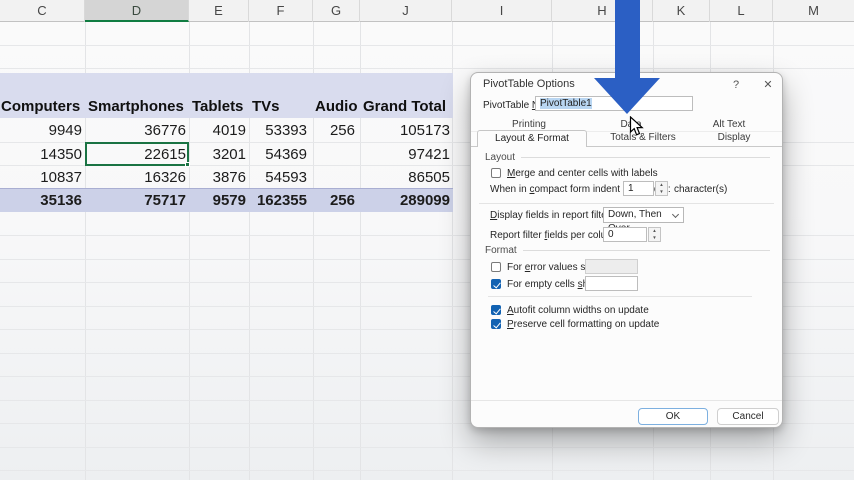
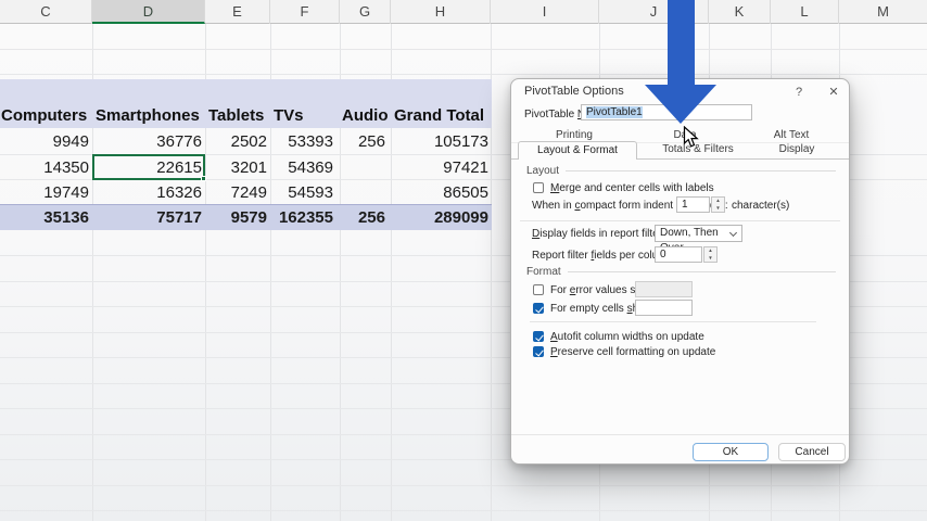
  C
  D
  E
  F
  G
- J
+ H
  I
- H
+ J
  K
  L
  M
  Computers
  Smartphones
  Tablets
  TVs
  Audio
  Grand Total
  9949
  36776
- 4019
+ 2502
  53393
  256
  105173
  14350
  22615
  3201
  54369
  97421
- 10837
+ 19749
  16326
- 3876
+ 7249
  54593
  86505
  35136
  75717
  9579
  162355
  256
  289099
  PivotTable Options
  ?
  ✕
  PivotTable1
  Printing
  Alt Text
  Layout & Format
  Totals & Filters
  Display
  Layout
  Merge and center cells with labels
  When in compact form indent:
  1
  character(s)
  Display fields in report filt
  Report filter fields per col
  0
  Format
  For error values s
  For empty cells s
  Autofit column widths on update
  Preserve cell formatting on update
  OK
  Cancel
